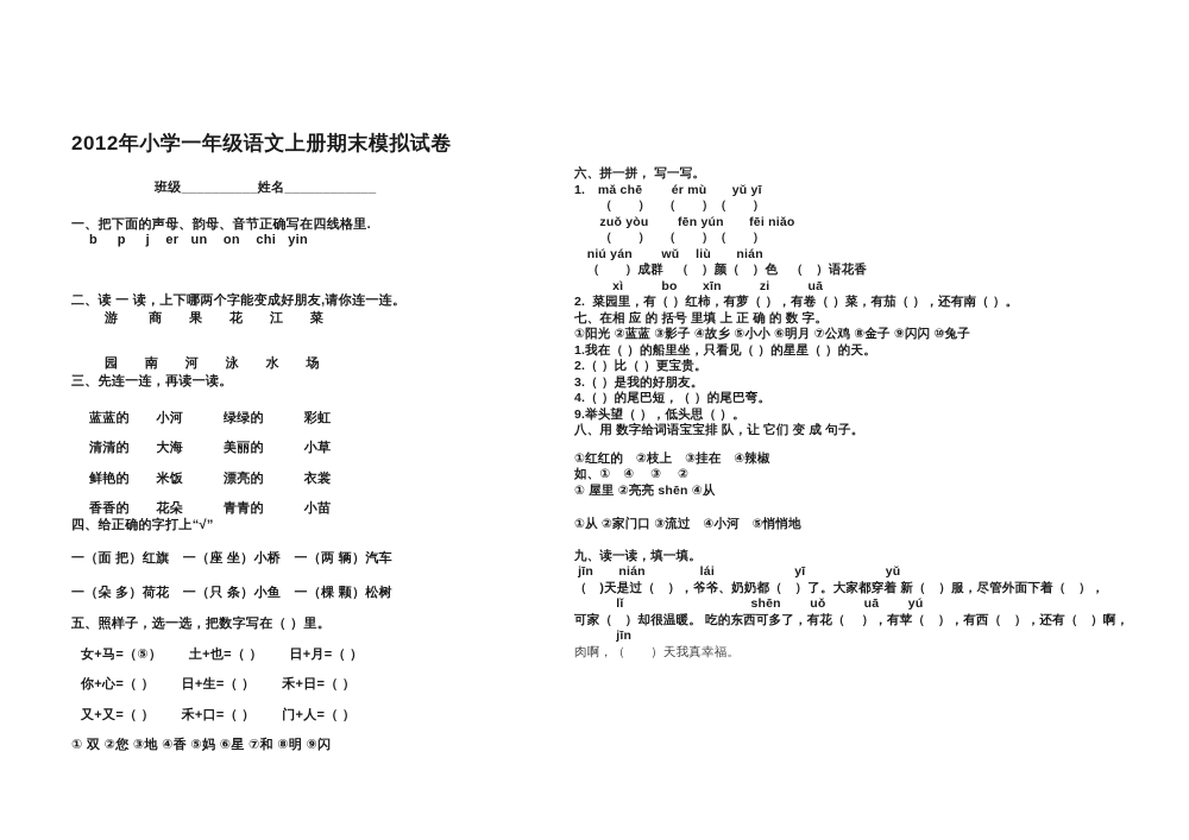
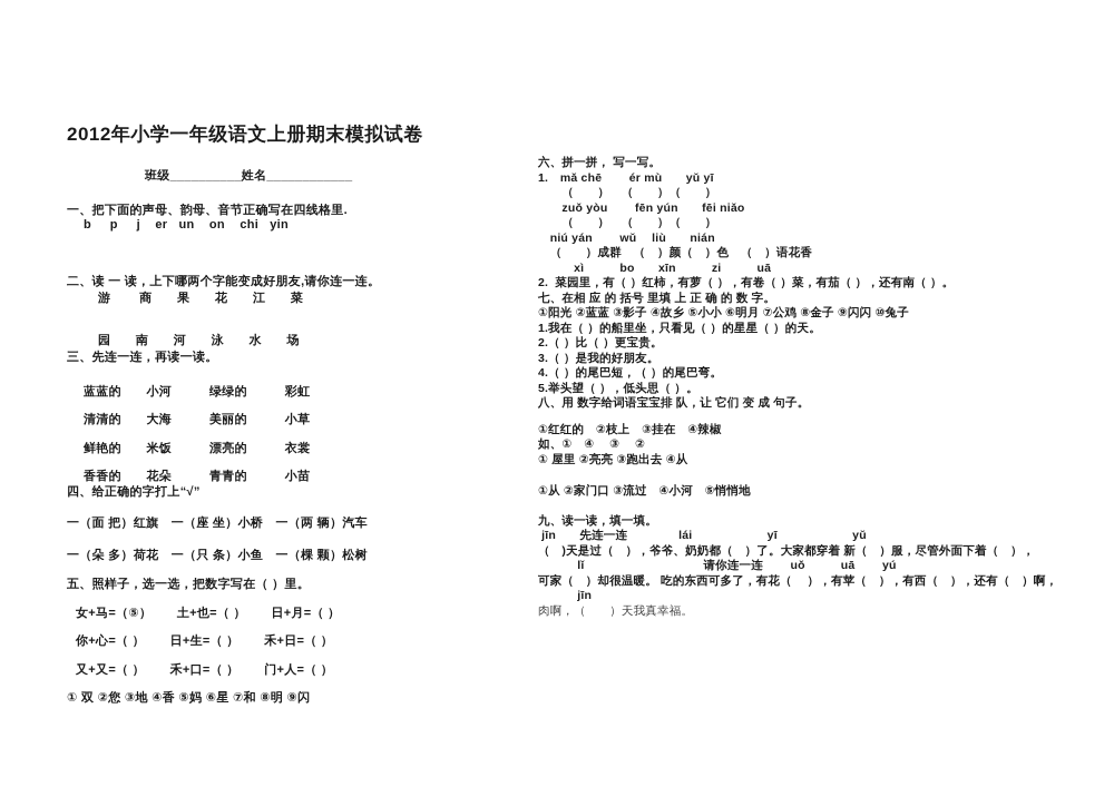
  2012年小学一年级语文上册期末模拟试卷
  班级__________姓名____________
  一、把下面的声母、韵母、音节正确写在四线格里.
  b p j er un on chi yin
  二、读 一 读，上下哪两个字能变成好朋友,请你连一连。
  游 商 果 花 江 菜
  园 南 河 泳 水 场
  三、先连一连，再读一读。
  蓝蓝的 小河 绿绿的 彩虹
  清清的 大海 美丽的 小草
  鲜艳的 米饭 漂亮的 衣裳
  香香的 花朵 青青的 小苗
  四、给正确的字打上“√”
  一（面 把）红旗 一（座 坐）小桥 一（两 辆）汽车
  一（朵 多）荷花 一（只 条）小鱼 一（棵 颗）松树
  五、照样子，选一选，把数字写在（ ）里。
  女+马=（⑤） 土+也=（ ） 日+月=（ ）
  你+心=（ ） 日+生=（ ） 禾+日=（ ）
  又+又=（ ） 禾+口=（ ） 门+人=（ ）
  ① 双 ②您 ③地 ④香 ⑤妈 ⑥星 ⑦和 ⑧明 ⑨闪
  六、拼一拼， 写一写。
  1. mǎ chē ér mù yǔ yī
  （ ） （ ）（ ）
  zuǒ yòu fēn yún fēi niǎo
  （ ） （ ）（ ）
  niú yán wǔ liù nián
  （ ）成群 （ ）颜（ ）色 （ ）语花香
  xì bo xīn zi uā
  2. 菜园里，有（ ）红柿，有萝（ ），有卷（ ）菜，有茄（ ），还有南（ ）。
  七、在相 应 的 括号 里填 上 正 确 的 数 字。
  ①阳光 ②蓝蓝 ③影子 ④故乡 ⑤小小 ⑥明月 ⑦公鸡 ⑧金子 ⑨闪闪 ⑩兔子
  1.我在（ ）的船里坐，只看见（ ）的星星（ ）的天。
  2.（ ）比（ ）更宝贵。
  3.（ ）是我的好朋友。
  4.（ ）的尾巴短，（ ）的尾巴弯。
- 9.举头望（ ），低头思（ ）。
+ 5.举头望（ ），低头思（ ）。
  八、用 数字给词语宝宝排 队，让 它们 变 成 句子。
  ①红红的 ②枝上 ③挂在 ④辣椒
  如、① ④ ③ ②
- ① 屋里 ②亮亮 shēn ④从
+ ① 屋里 ②亮亮 ③跑出去 ④从
  ①从 ②家门口 ③流过 ④小河 ⑤悄悄地
  九、读一读，填一填。
- jīn nián lái yī yǔ
+ jīn 先连一连 lái yī yǔ
  （ )天是过（ ），爷爷、奶奶都（ ）了。大家都穿着 新（ ）服，尽管外面下着（ ），
- lǐ shēn uǒ uā yú
+ lǐ 请你连一连 uǒ uā yú
  可家（ ）却很温暖。 吃的东西可多了，有花（ ），有苹（ ），有西（ ），还有（ ）啊，
  jīn
  肉啊，（ ）天我真幸福。
